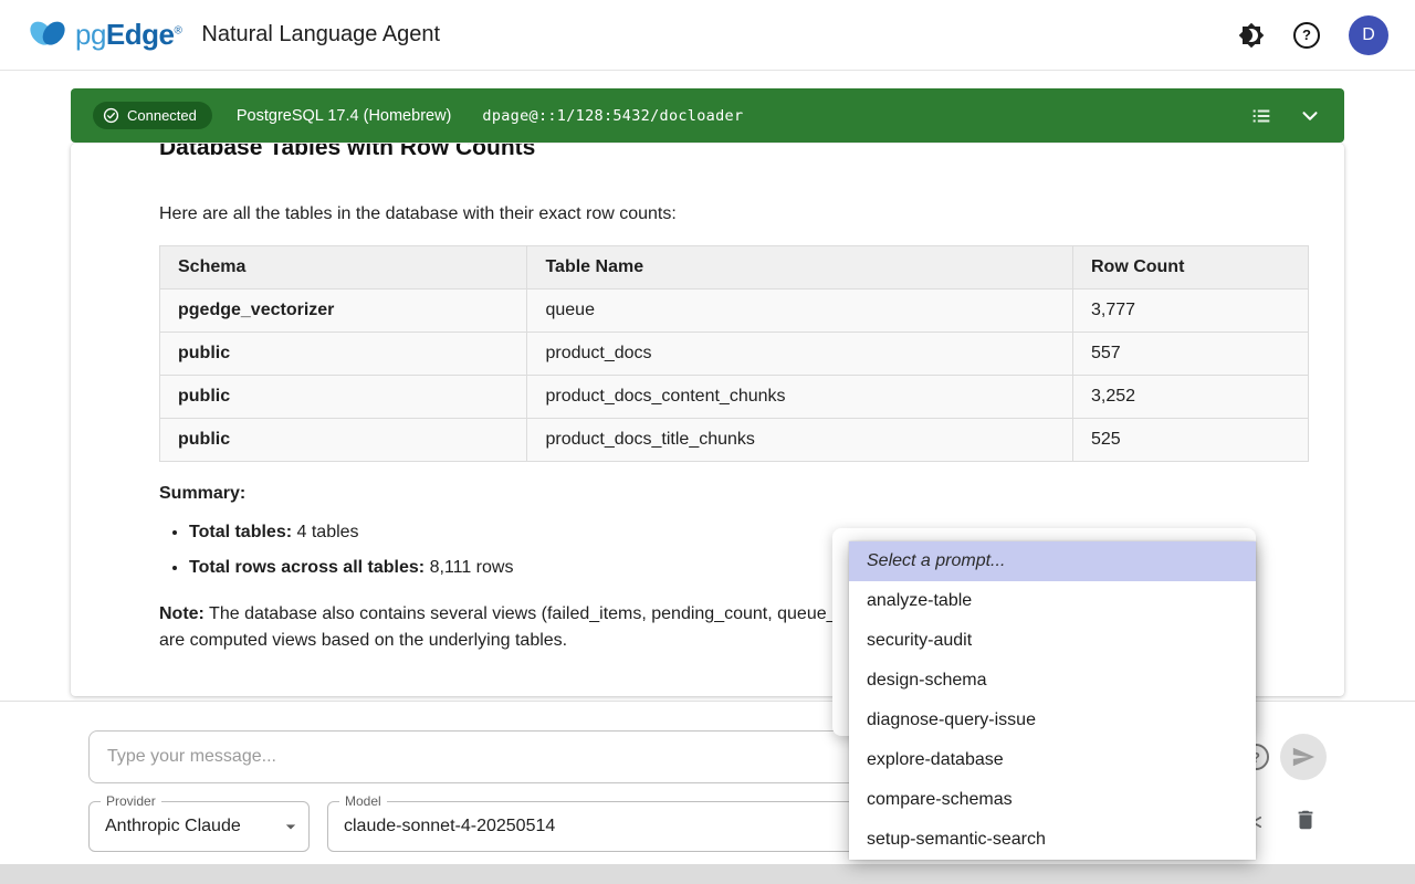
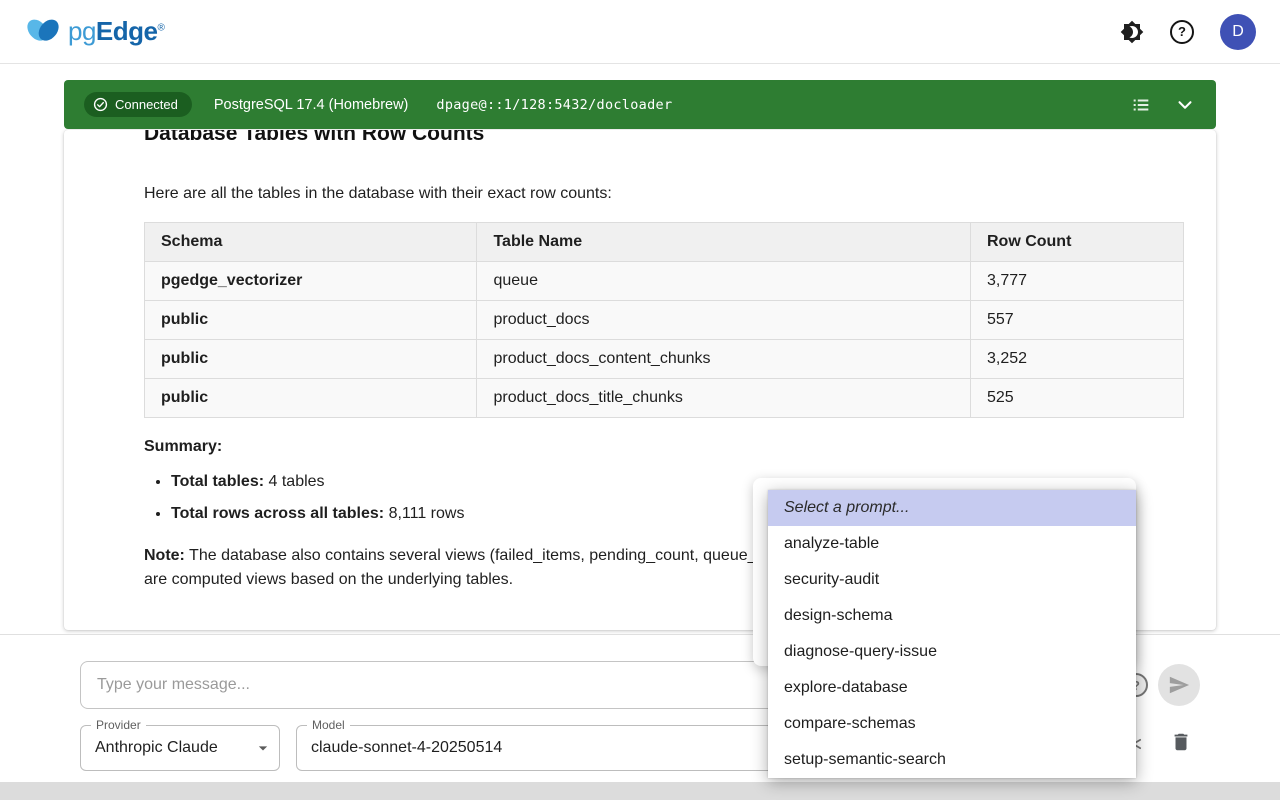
  pgEdge®
- Natural Language Agent
  ?
  D
  Connected
  PostgreSQL 17.4 (Homebrew)
  dpage@::1/128:5432/docloader
  Database Tables with Row Counts
  Here are all the tables in the database with their exact row counts:
  Schema	Table Name	Row Count
  pgedge_vectorizer	queue	3,777
  public	product_docs	557
  public	product_docs_content_chunks	3,252
  public	product_docs_title_chunks	525
  Summary:
  Total tables: 4 tables
  Total rows across all tables: 8,111 rows
  are computed views based on the underlying tables.
  Select a prompt...
  analyze-table
  security-audit
  design-schema
  diagnose-query-issue
  explore-database
  compare-schemas
  setup-semantic-search
  Type your message...
  Provider
  Anthropic Claude
  Model
  claude-sonnet-4-20250514
